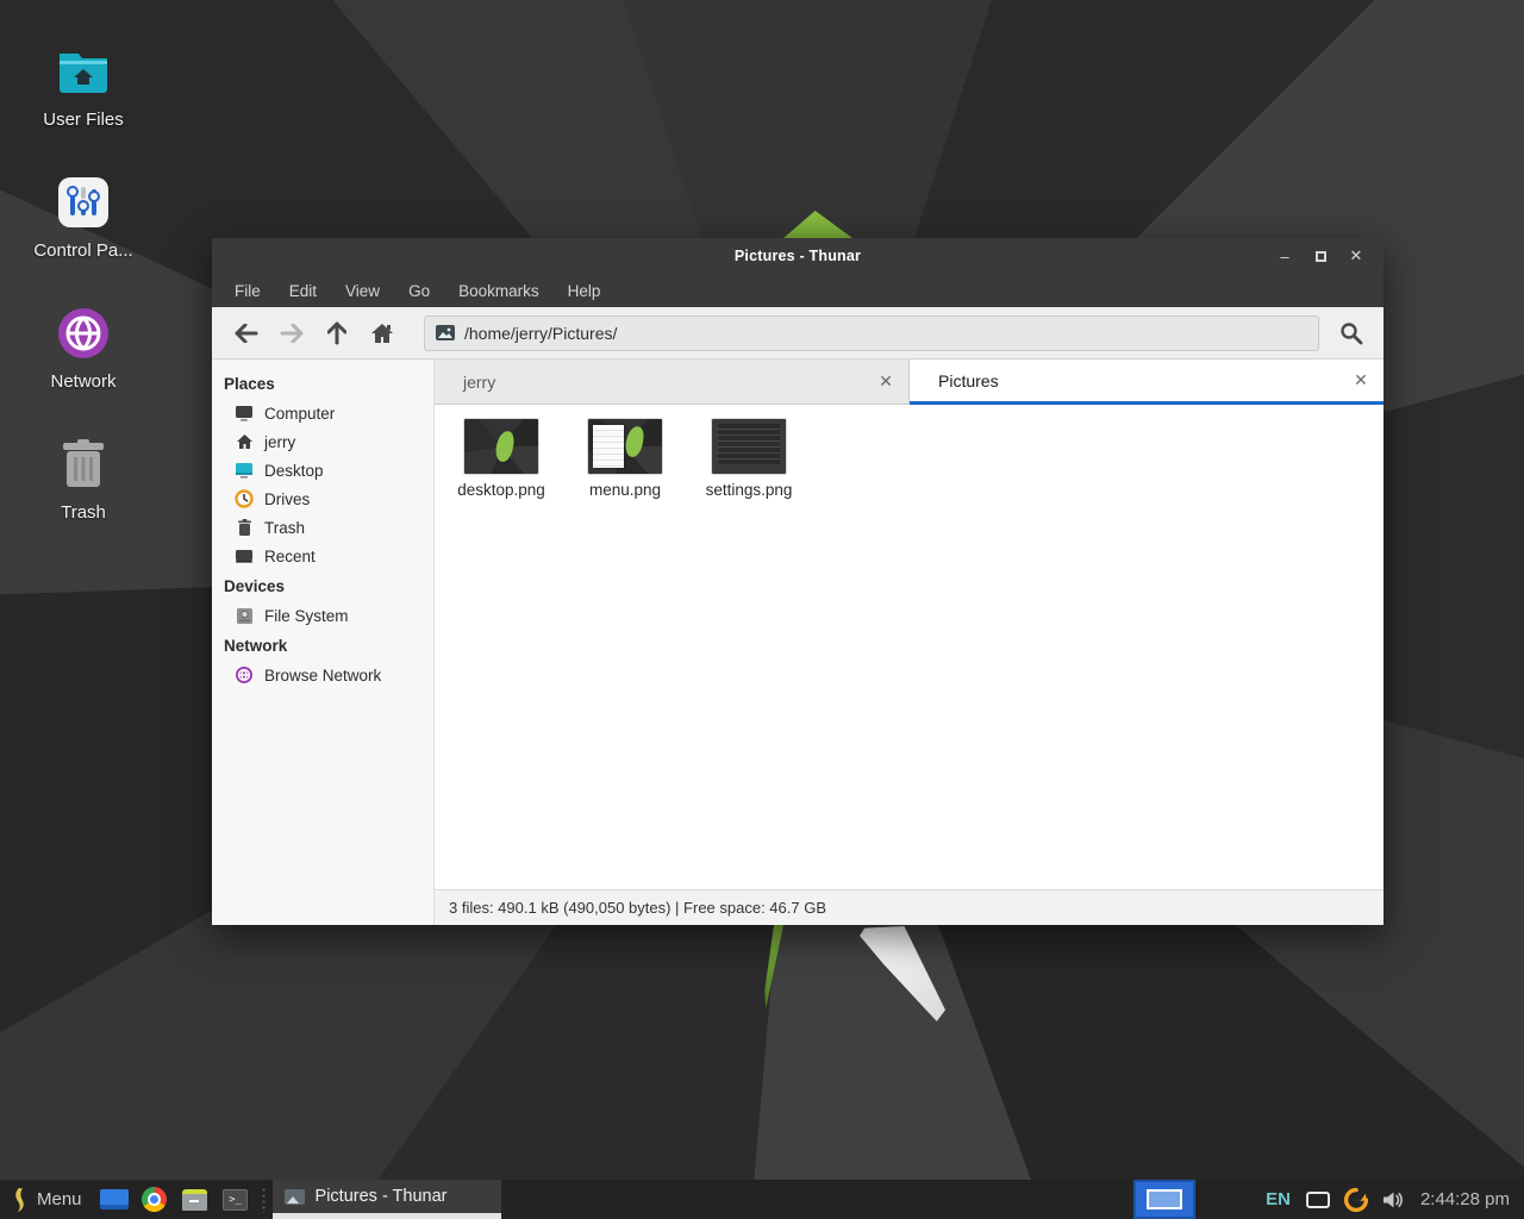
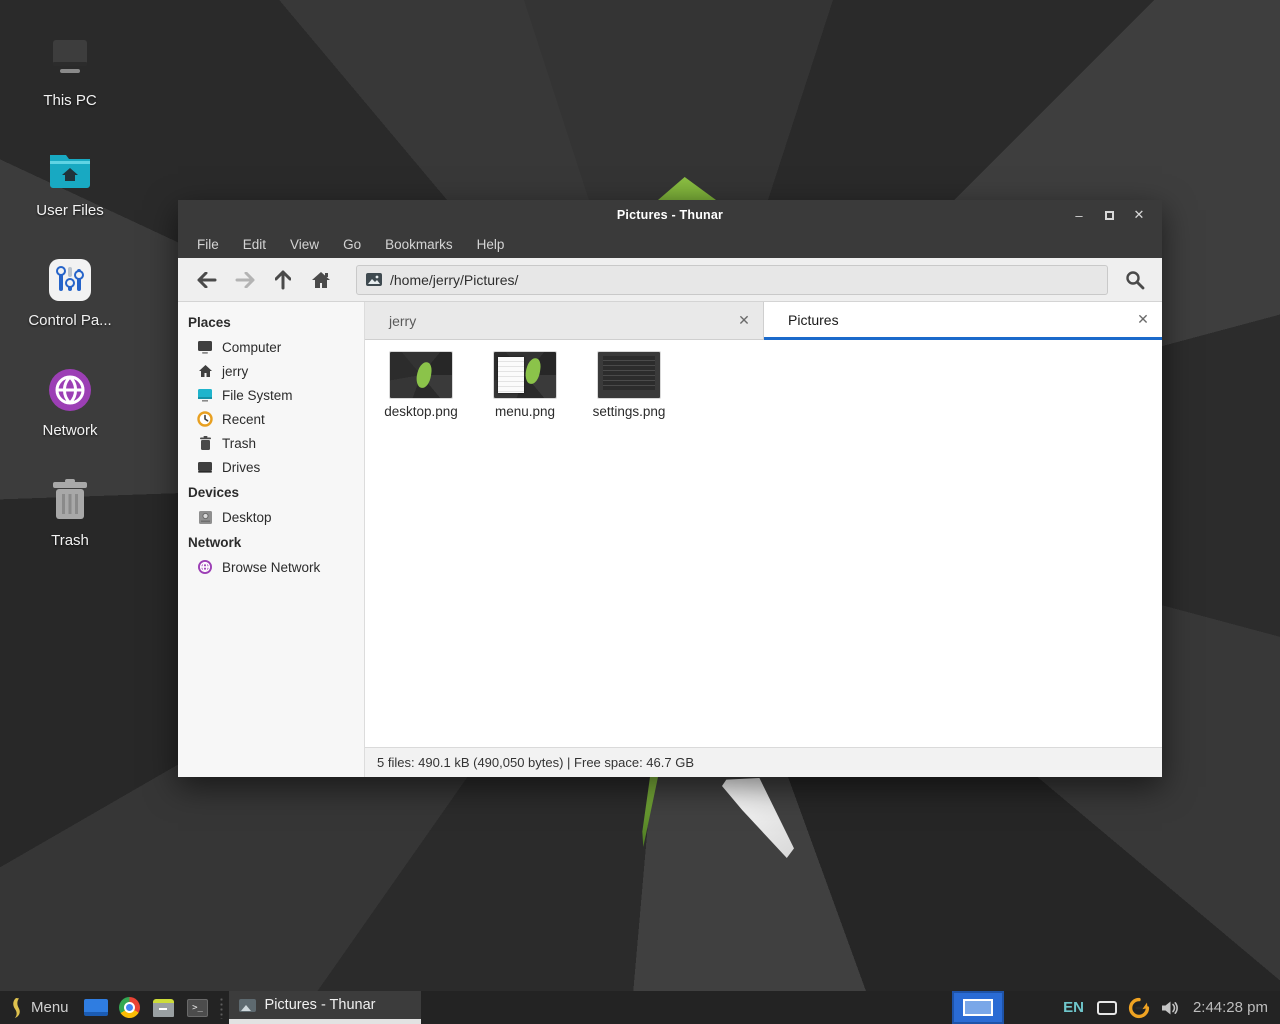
+ This PC
  User Files
  Control Pa...
  Network
  Trash
  Pictures - Thunar
  –
  ✕
  File
  Edit
  View
  Go
  Bookmarks
  Help
  /home/jerry/Pictures/
  Places
  Computer
  jerry
- Desktop
+ File System
- Drives
+ Recent
  Trash
- Recent
+ Drives
  Devices
- File System
+ Desktop
  Network
  Browse Network
  jerry
  ✕
  Pictures
  ✕
  desktop.png
  menu.png
  settings.png
- 3 files: 490.1 kB (490,050 bytes) | Free space: 46.7 GB
+ 5 files: 490.1 kB (490,050 bytes) | Free space: 46.7 GB
  Menu
  >_
  Pictures - Thunar
  EN
  2:44:28 pm
